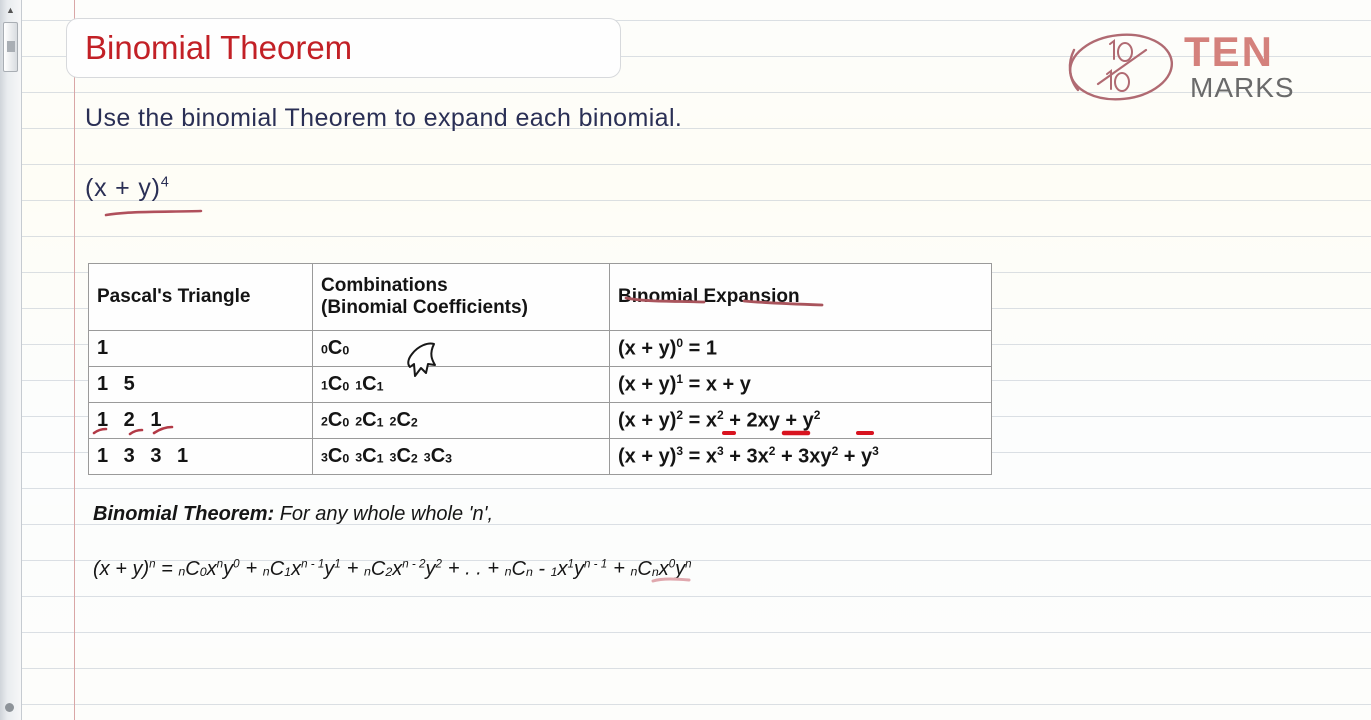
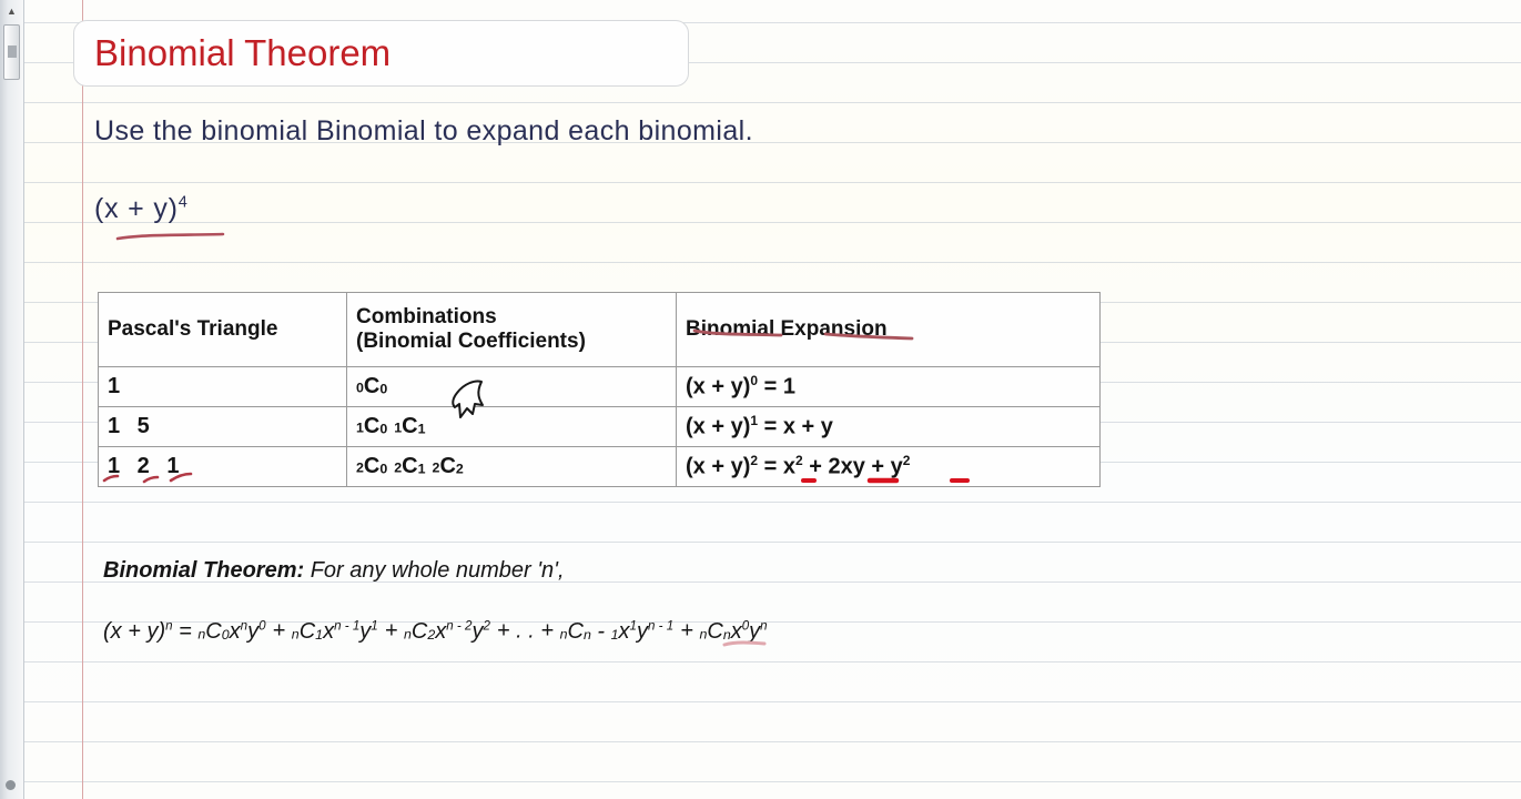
  ▲
  Binomial Theorem
- TEN
- MARKS
- Use the binomial Theorem to expand each binomial.
+ Use the binomial Binomial to expand each binomial.
  (x + y)4
  Pascal's Triangle	Combinations (Binomial Coefficients)	Binomial Expansion
  1	0C0	(x + y)0 = 1
  1 5	1C0 1C1	(x + y)1 = x + y
  1 2 1	2C0 2C1 2C2	(x + y)2 = x2 + 2xy + y2
- 1 3 3 1	3C0 3C1 3C2 3C3	(x + y)3 = x3 + 3x2 + 3xy2 + y3
- Binomial Theorem: For any whole whole 'n',
+ Binomial Theorem: For any whole number 'n',
  (x + y)n = nC0xny0 + nC1xn - 1y1 + nC2xn - 2y2 + . . + nCn - 1x1yn - 1 + nCnx0yn
